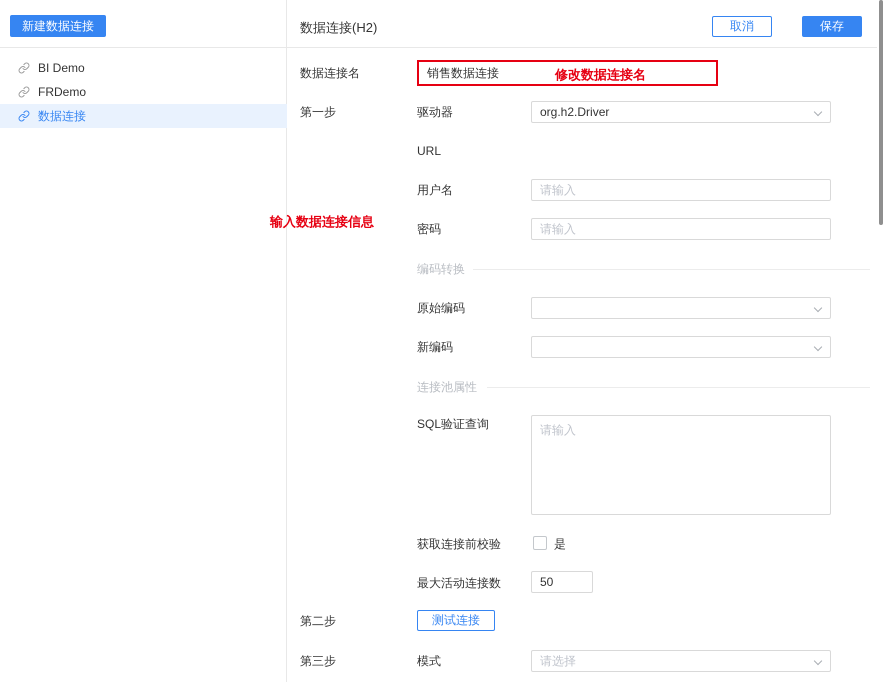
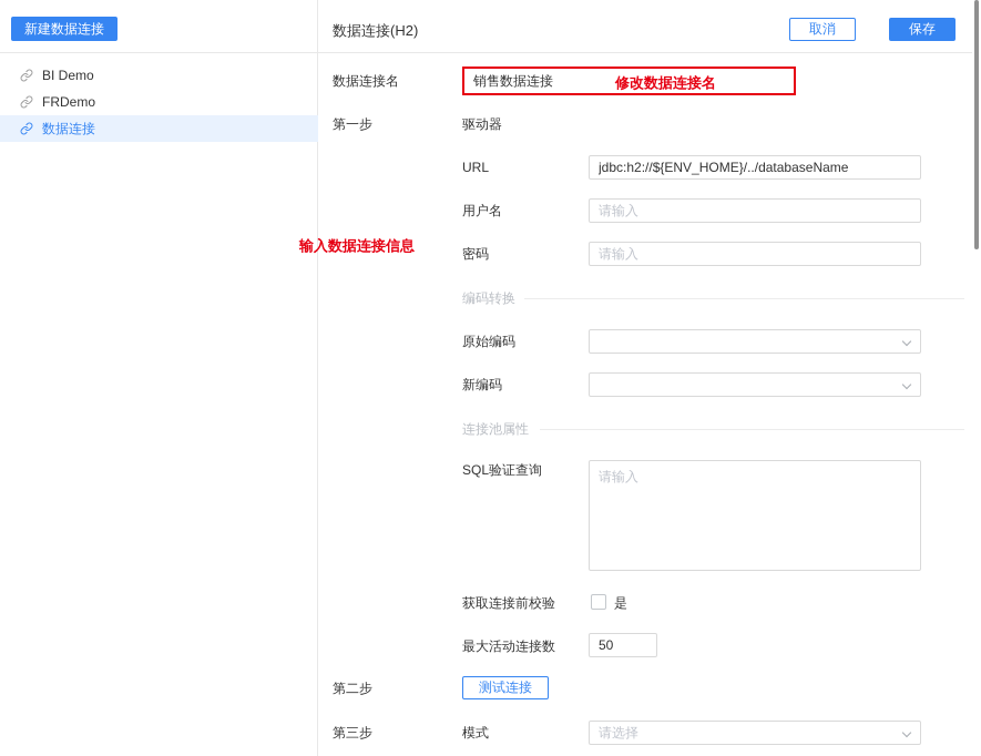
  新建数据连接
  BI Demo
  FRDemo
  数据连接
  数据连接(H2)
  取消
  保存
  数据连接名
  销售数据连接
  修改数据连接名
  第一步
  驱动器
- org.h2.Driver
  URL
+ jdbc:h2://${ENV_HOME}/../databaseName
  用户名
  请输入
  密码
  请输入
  输入数据连接信息
  编码转换
  原始编码
  新编码
  连接池属性
  SQL验证查询
  请输入
  获取连接前校验
  是
  最大活动连接数
  50
  第二步
  测试连接
  第三步
  模式
  请选择
